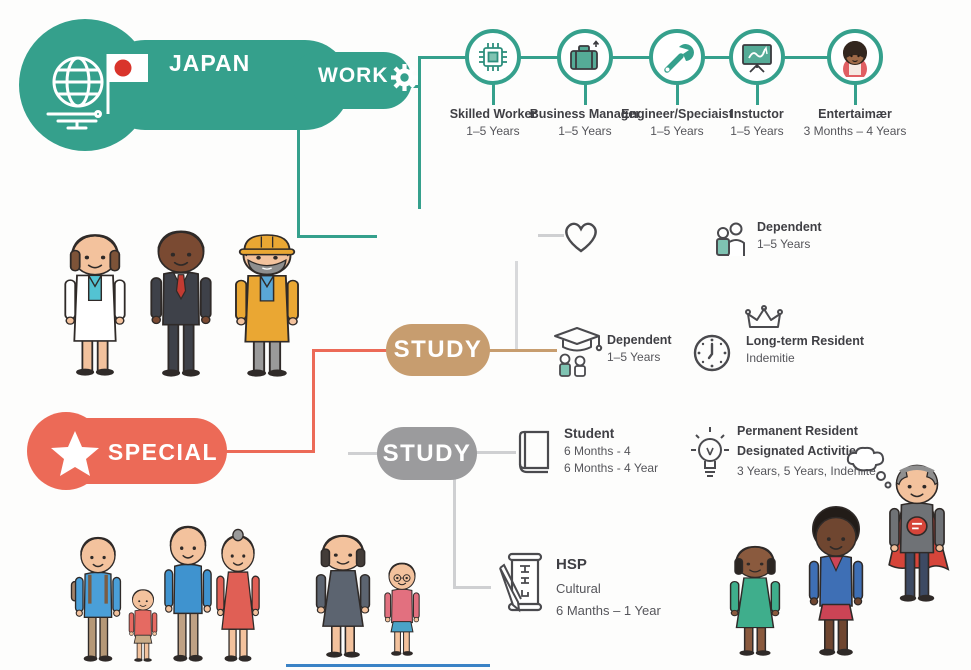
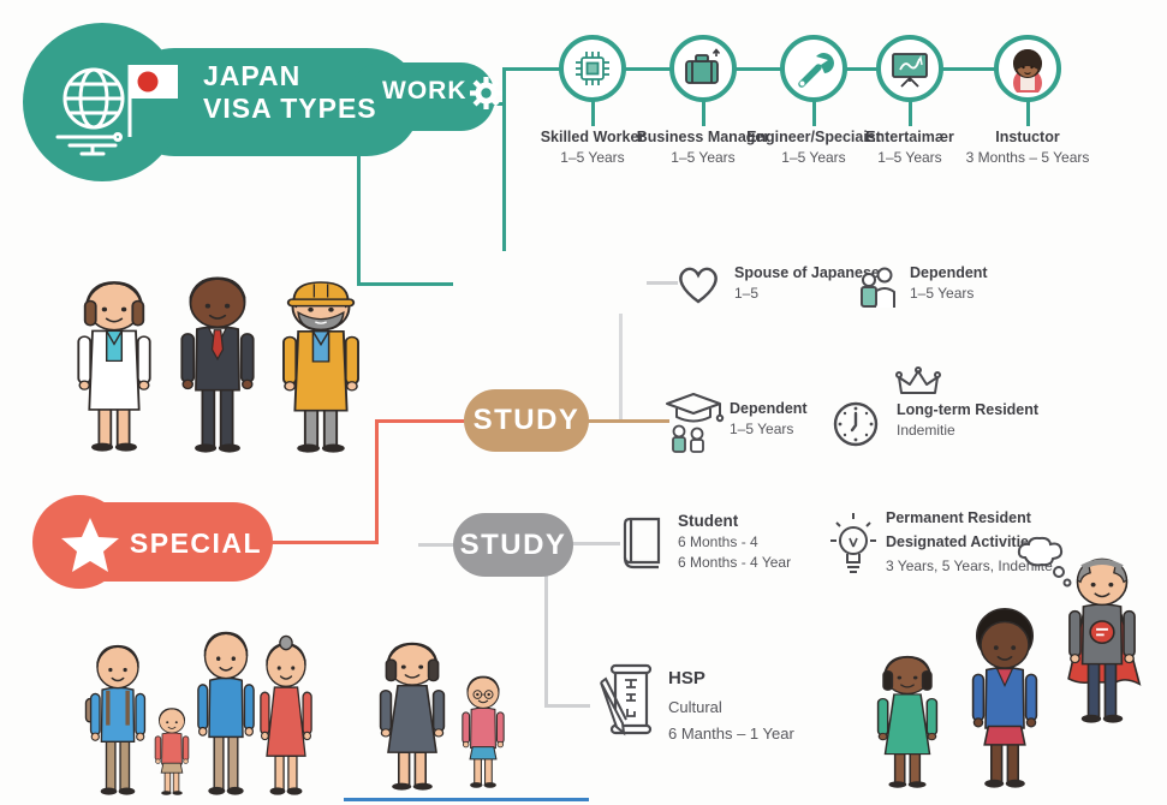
  JAPAN
+ VISA TYPES
  WORK
  Skilled Worker
  1–5 Years
  Business Manager
  1–5 Years
  Engineer/Speciaist
  1–5 Years
- Instuctor
+ Entertaimær
  1–5 Years
- Entertaimær
+ Instuctor
- 3 Months – 4 Years
+ 3 Months – 5 Years
+ Spouse of Japanese
+ 1–5
  Dependent
  1–5 Years
  STUDY
  Dependent
  1–5 Years
  Long-term Resident
  Indemitie
  SPECIAL
  STUDY
  Student
  6 Months - 4
  6 Months - 4 Year
  Permanent Resident
  Designated Activitie
  3 Years, 5 Years, Indene
  HSP
  Cultural
  6 Manths – 1 Year
